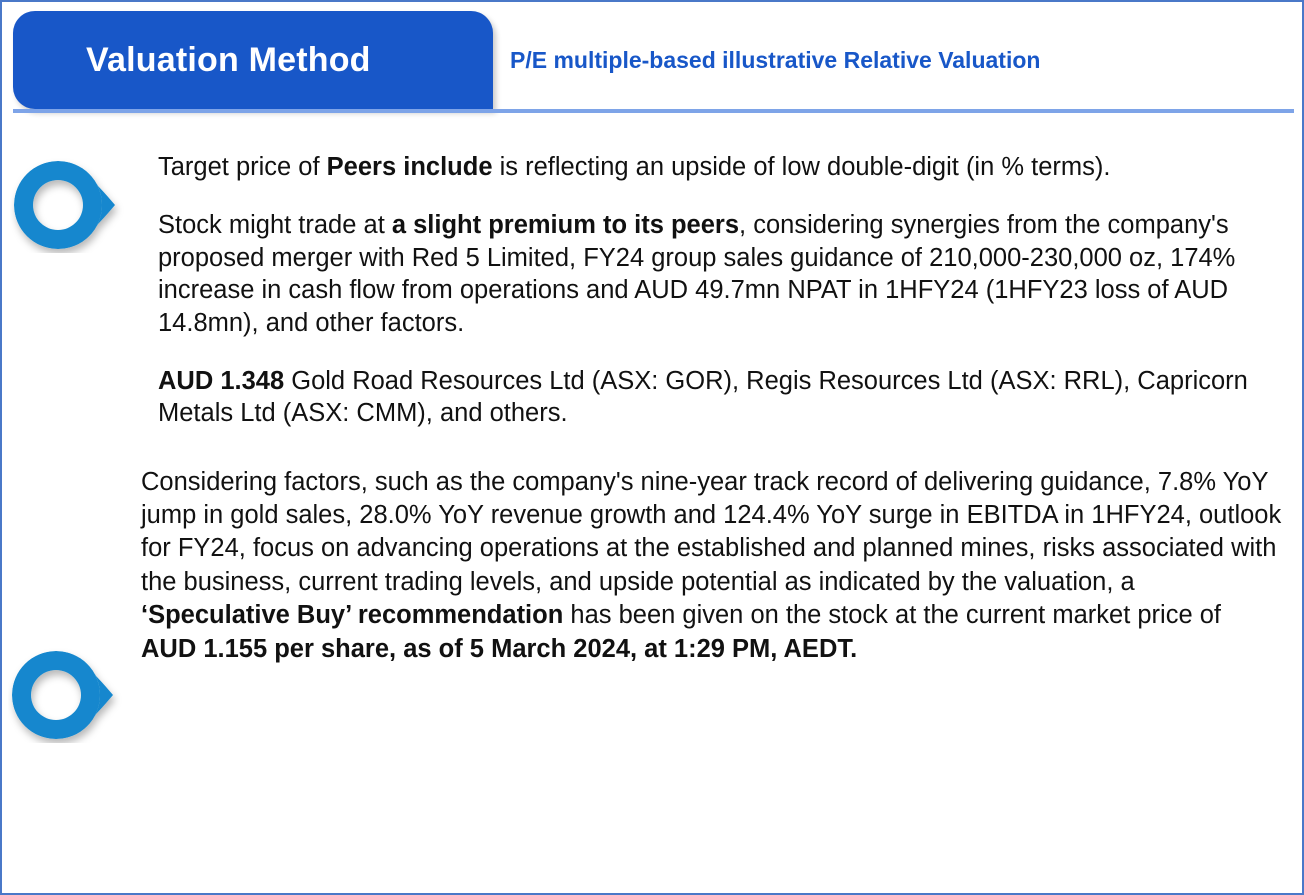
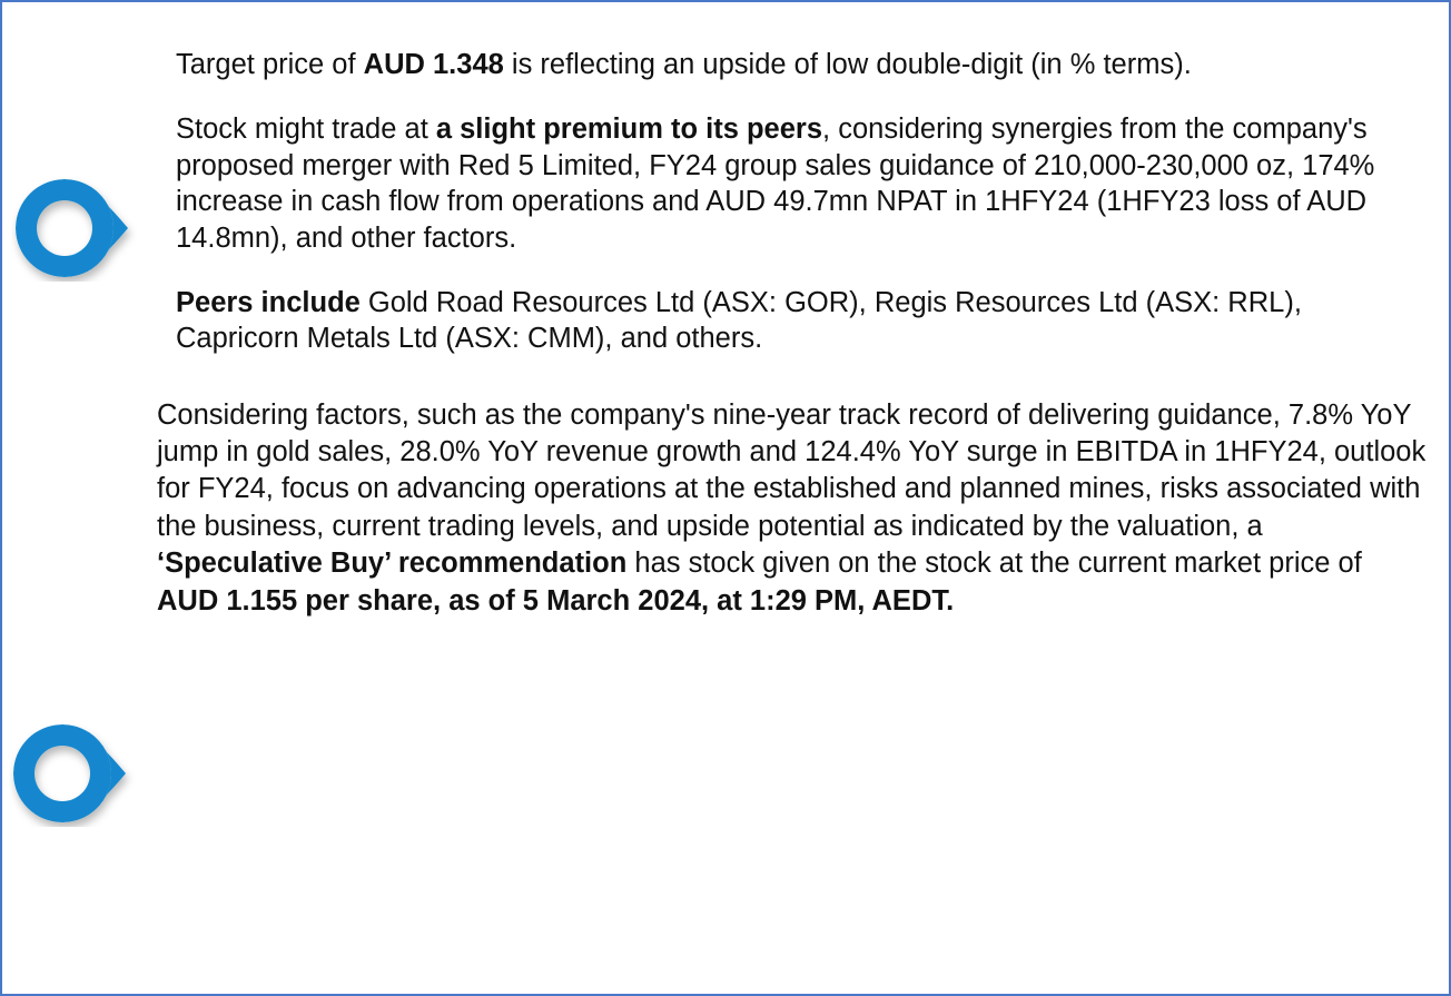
- Valuation Method
- P/E multiple-based illustrative Relative Valuation
- Target price of Peers include is reflecting an upside of low double-digit (in % terms).
+ Target price of AUD 1.348 is reflecting an upside of low double-digit (in % terms).
  Stock might trade at a slight premium to its peers, considering synergies from the company's proposed merger with Red 5 Limited, FY24 group sales guidance of 210,000-230,000 oz, 174% increase in cash flow from operations and AUD 49.7mn NPAT in 1HFY24 (1HFY23 loss of AUD 14.8mn), and other factors.
- AUD 1.348 Gold Road Resources Ltd (ASX: GOR), Regis Resources Ltd (ASX: RRL), Capricorn Metals Ltd (ASX: CMM), and others.
+ Peers include Gold Road Resources Ltd (ASX: GOR), Regis Resources Ltd (ASX: RRL), Capricorn Metals Ltd (ASX: CMM), and others.
- Considering factors, such as the company's nine-year track record of delivering guidance, 7.8% YoY jump in gold sales, 28.0% YoY revenue growth and 124.4% YoY surge in EBITDA in 1HFY24, outlook for FY24, focus on advancing operations at the established and planned mines, risks associated with the business, current trading levels, and upside potential as indicated by the valuation, a ‘Speculative Buy’ recommendation has been given on the stock at the current market price of AUD 1.155 per share, as of 5 March 2024, at 1:29 PM, AEDT.
+ Considering factors, such as the company's nine-year track record of delivering guidance, 7.8% YoY jump in gold sales, 28.0% YoY revenue growth and 124.4% YoY surge in EBITDA in 1HFY24, outlook for FY24, focus on advancing operations at the established and planned mines, risks associated with the business, current trading levels, and upside potential as indicated by the valuation, a ‘Speculative Buy’ recommendation has stock given on the stock at the current market price of AUD 1.155 per share, as of 5 March 2024, at 1:29 PM, AEDT.
